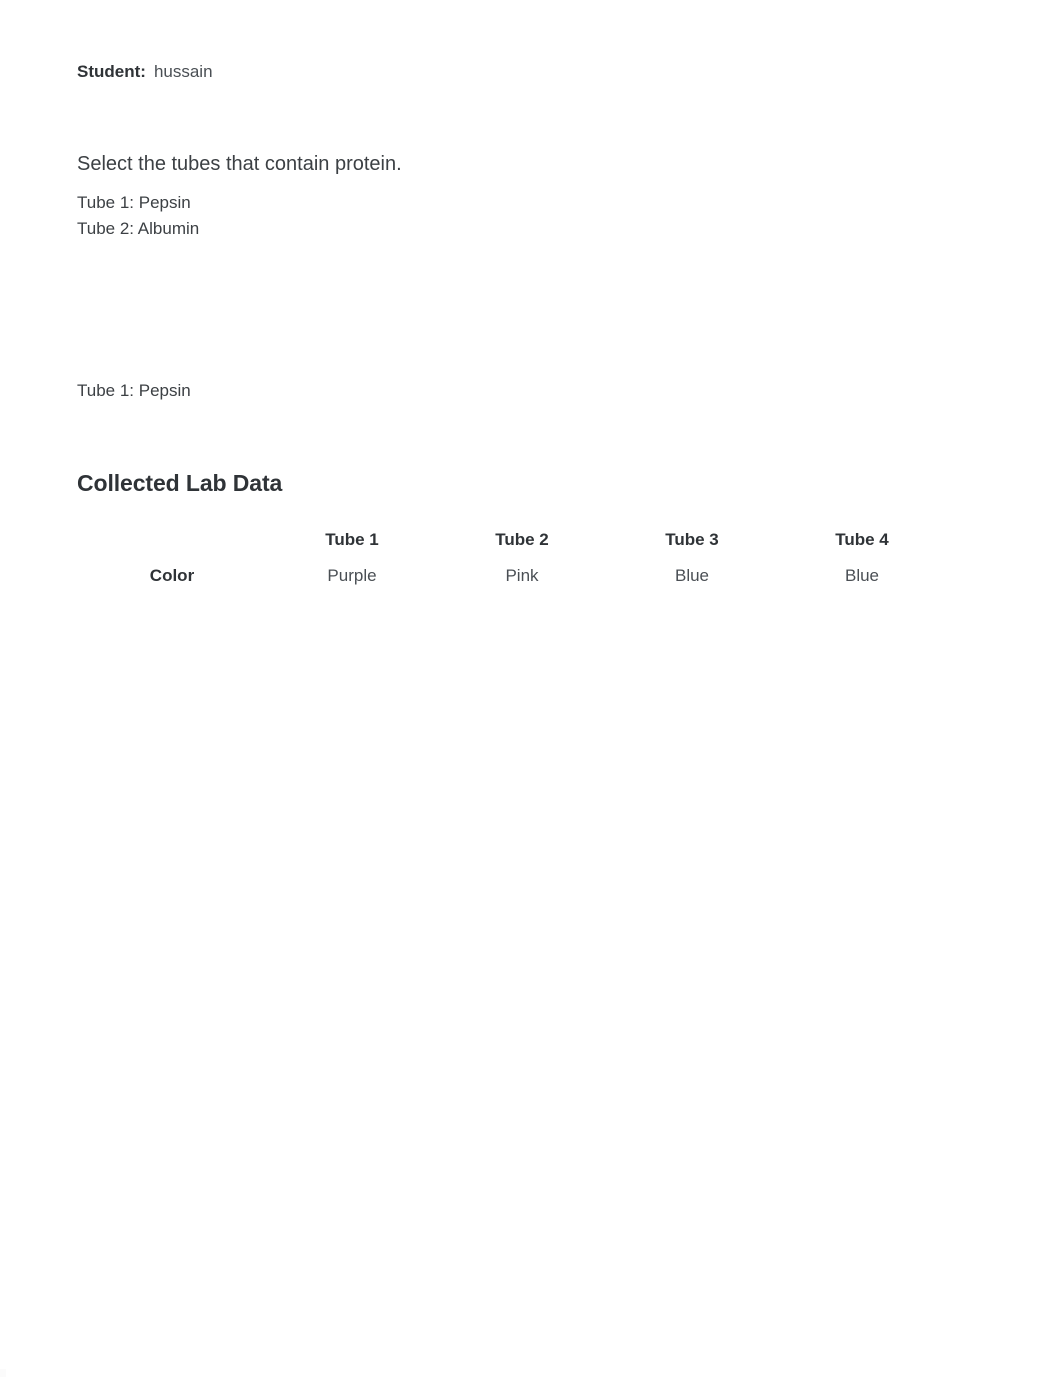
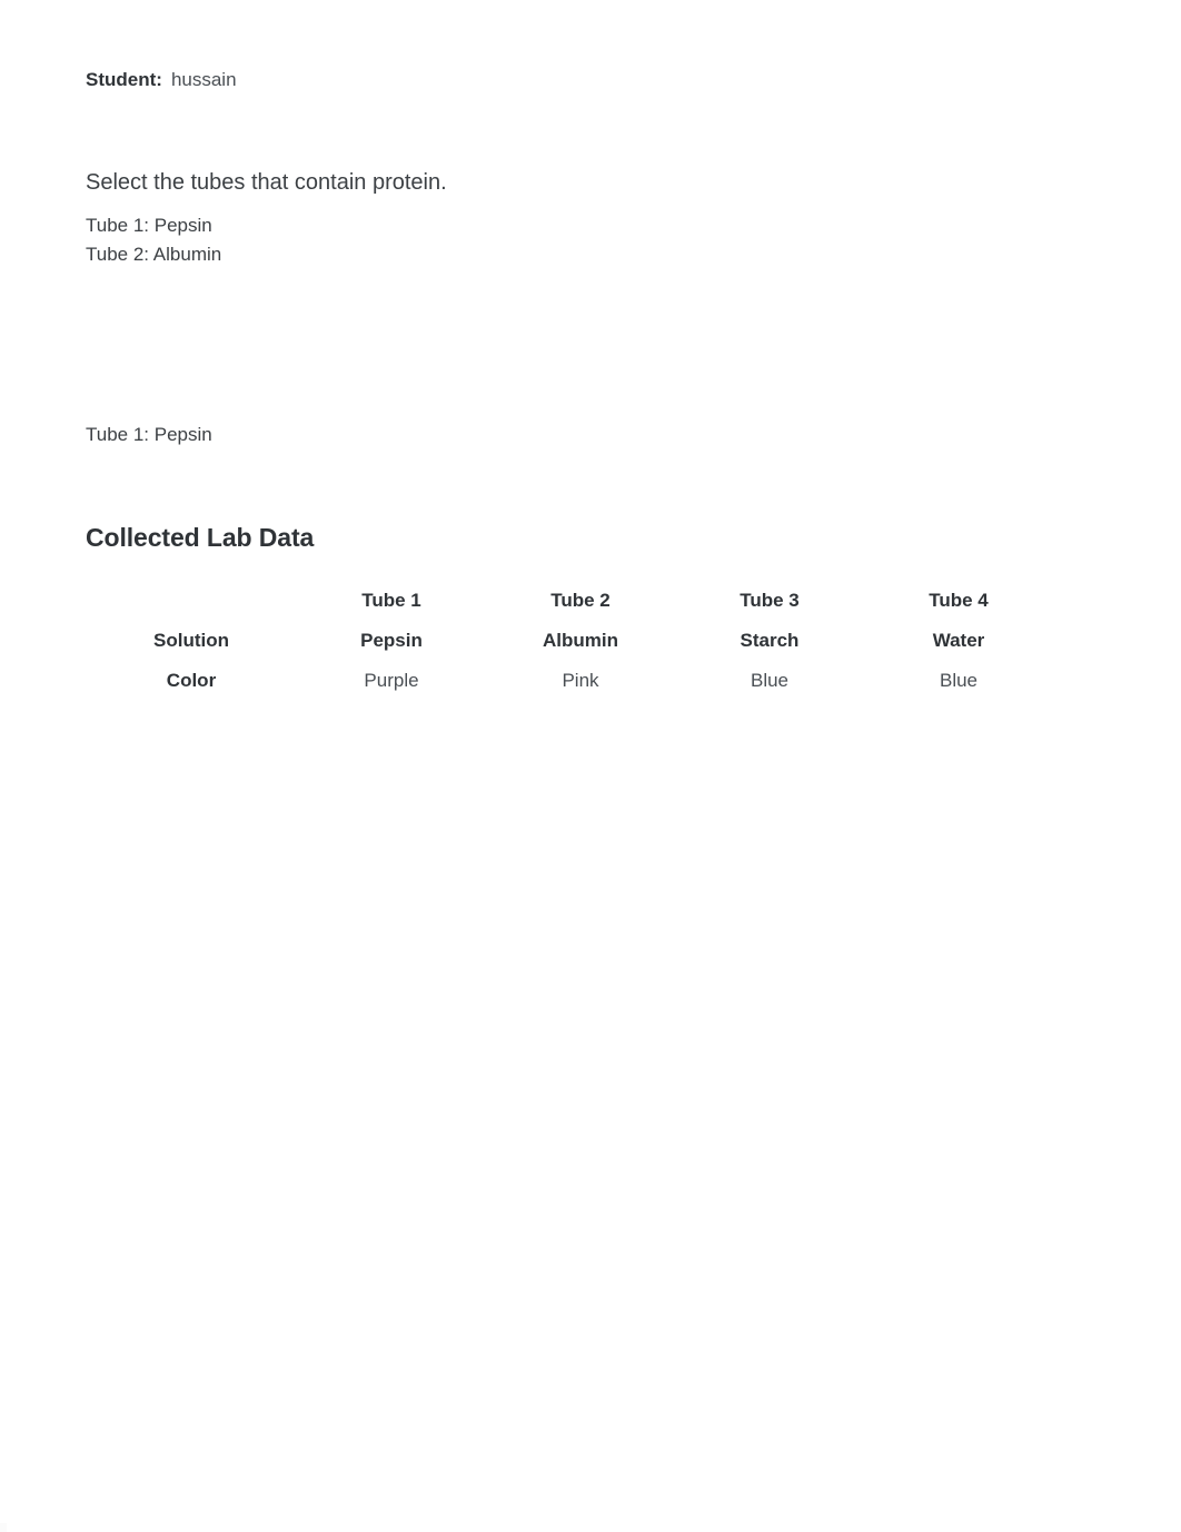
  Student: hussain
  Select the tubes that contain protein.
  Tube 1: Pepsin
  Tube 2: Albumin
  Tube 1: Pepsin
  Collected Lab Data
  	Tube 1	Tube 2	Tube 3	Tube 4
+ Solution	Pepsin	Albumin	Starch	Water
  Color	Purple	Pink	Blue	Blue
